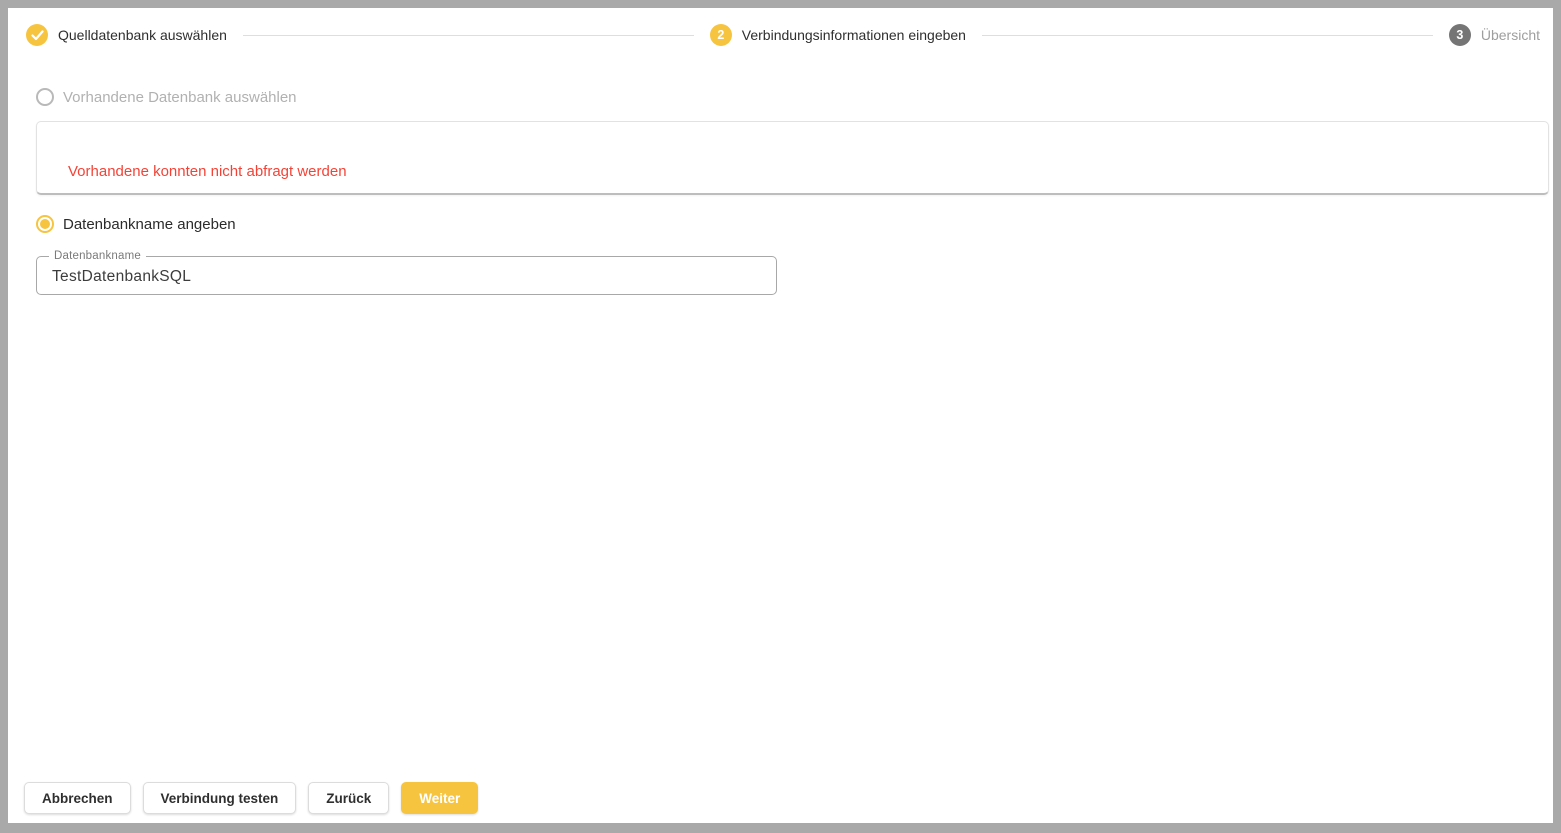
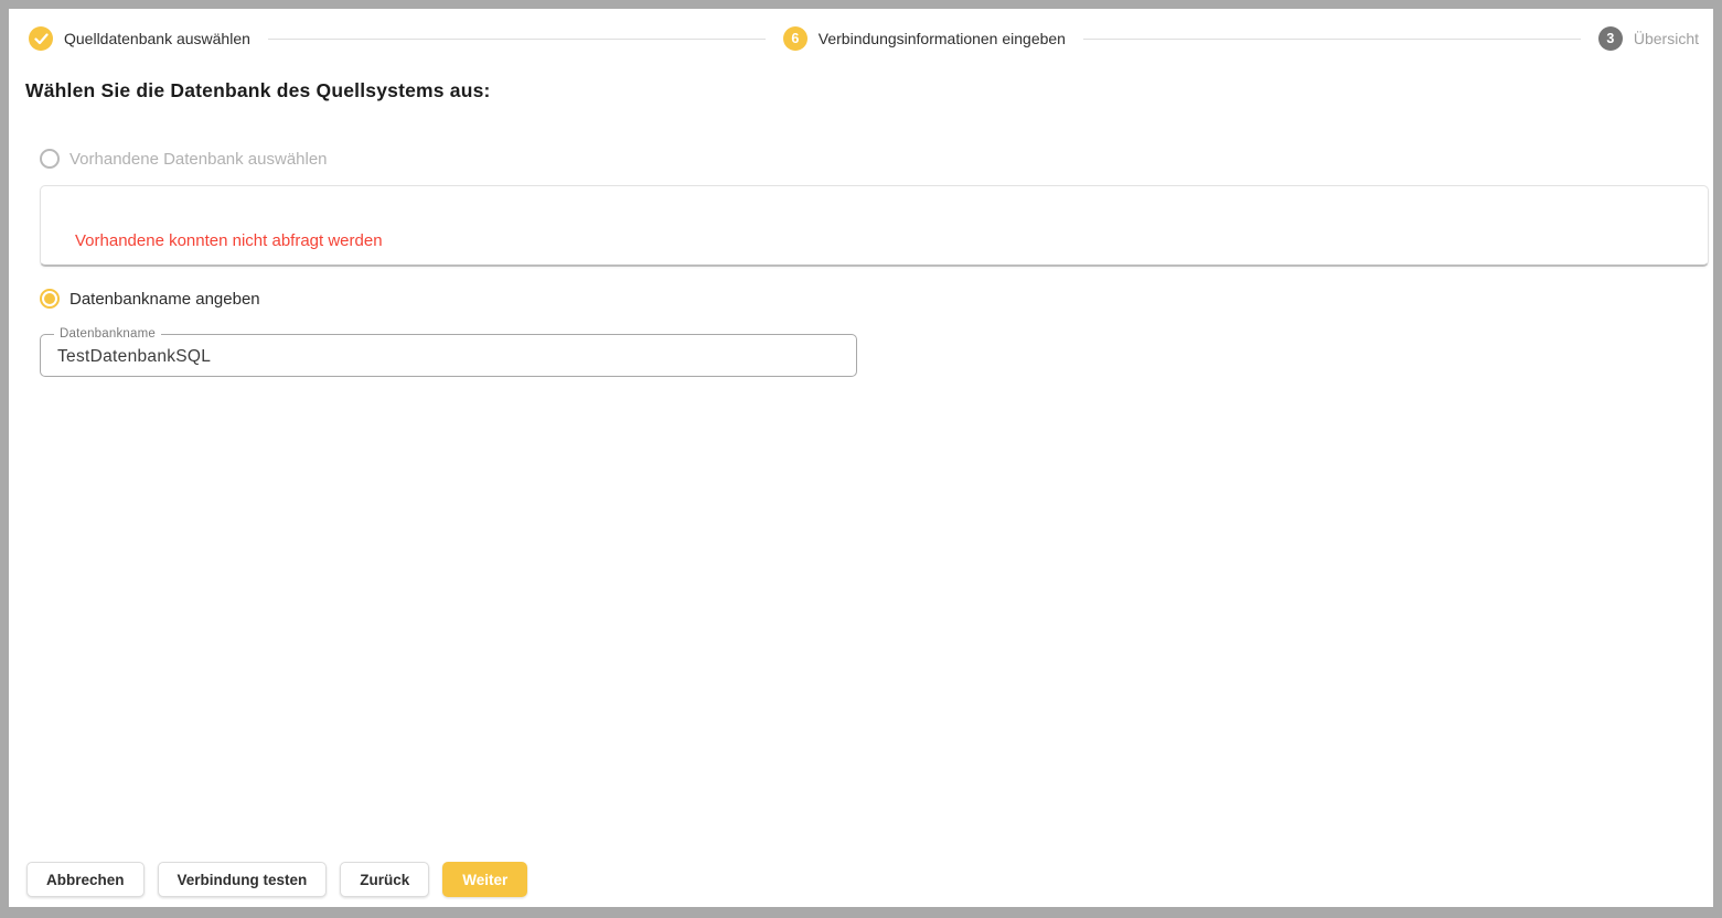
  Quelldatenbank auswählen
- 2
+ 6
  Verbindungsinformationen eingeben
  3
  Übersicht
+ Wählen Sie die Datenbank des Quellsystems aus:
  Vorhandene Datenbank auswählen
  Vorhandene konnten nicht abfragt werden
  Datenbankname angeben
  Datenbankname
  TestDatenbankSQL
  Abbrechen
  Verbindung testen
  Zurück
  Weiter
